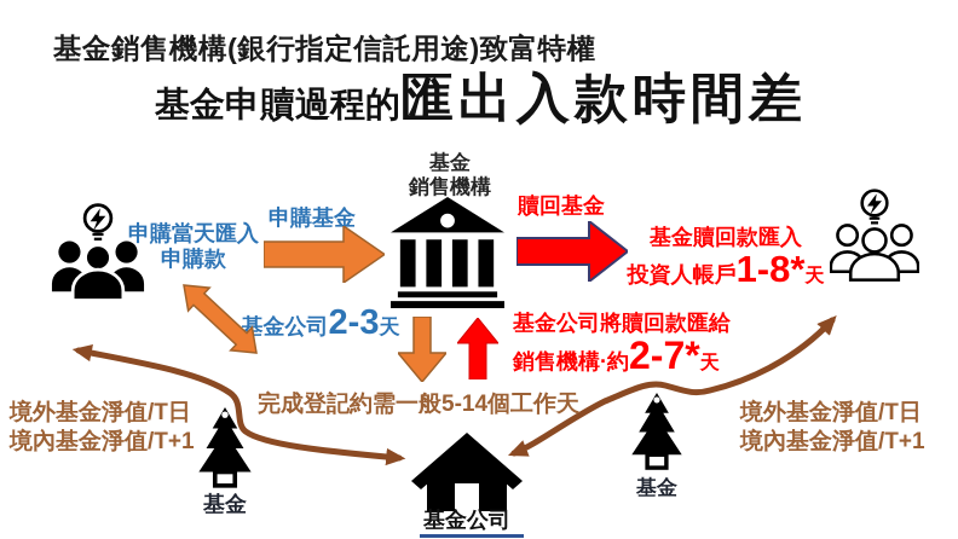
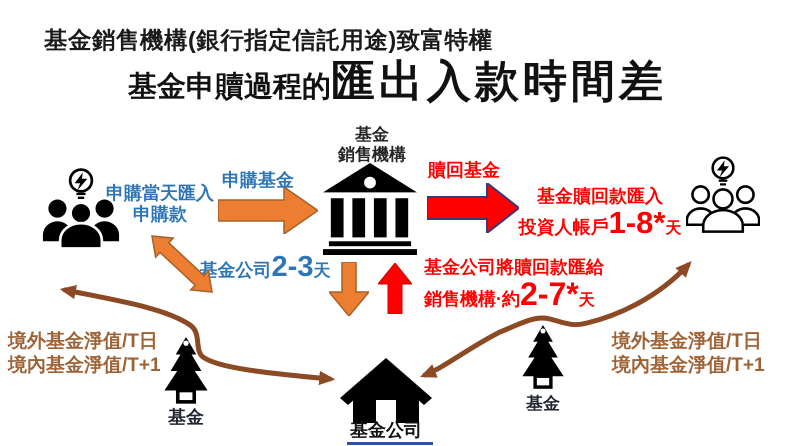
  基金銷售機構(銀行指定信託用途)致富特權
  基金申贖過程的
  匯出入款時間差
  基金
  銷售機構
  申購當天匯入
  申購款
  申購基金
  金公司
  2-3
  天
  贖回基金
  基金贖回款匯入
  投資人帳戶
  1-8*
  天
  基金公司將贖回款匯給
  銷售機構·約
  2-7*
  天
- 完成登記約需一般5-14個工作天
  境外基金淨值/T日
  境內基金淨值/T+1
  境外基金淨值/T日
  境內基金淨值/T+1
  基金
  基金
  基金公司
